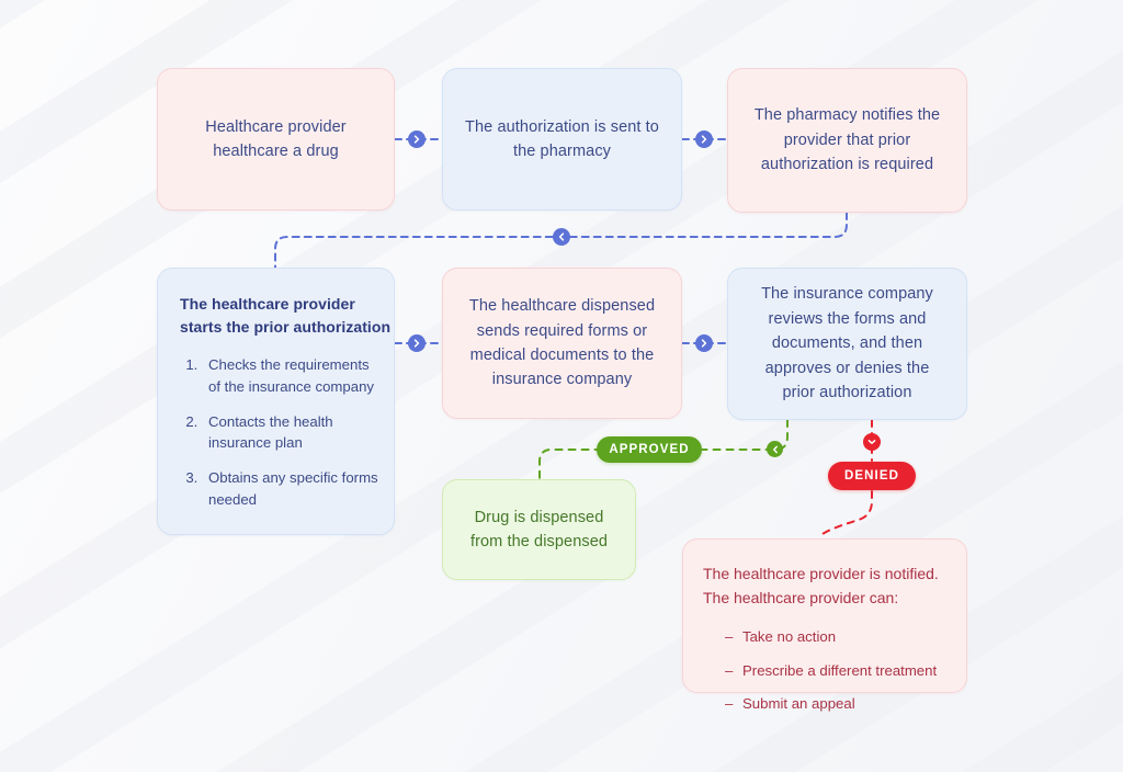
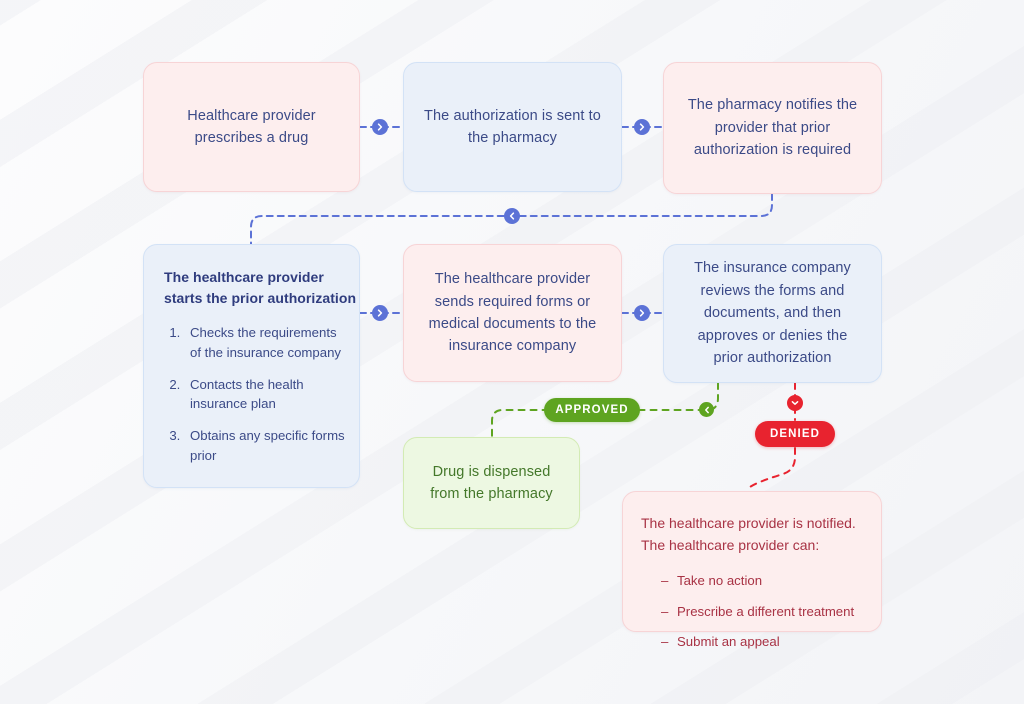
- Healthcare provider healthcare a drug
+ Healthcare provider prescribes a drug
  The authorization is sent to the pharmacy
  The pharmacy notifies the provider that prior authorization is required
  The healthcare provider
  starts the prior authorization
  Checks the requirements of the insurance company
  Contacts the health insurance plan
- Obtains any specific forms needed
+ Obtains any specific forms prior
- The healthcare dispensed sends required forms or medical documents to the insurance company
+ The healthcare provider sends required forms or medical documents to the insurance company
  The insurance company reviews the forms and documents, and then approves or denies the prior authorization
  APPROVED
  DENIED
- Drug is dispensed from the dispensed
+ Drug is dispensed from the pharmacy
  The healthcare provider is notified.
  The healthcare provider can:
  Take no action
  Prescribe a different treatment
  Submit an appeal
